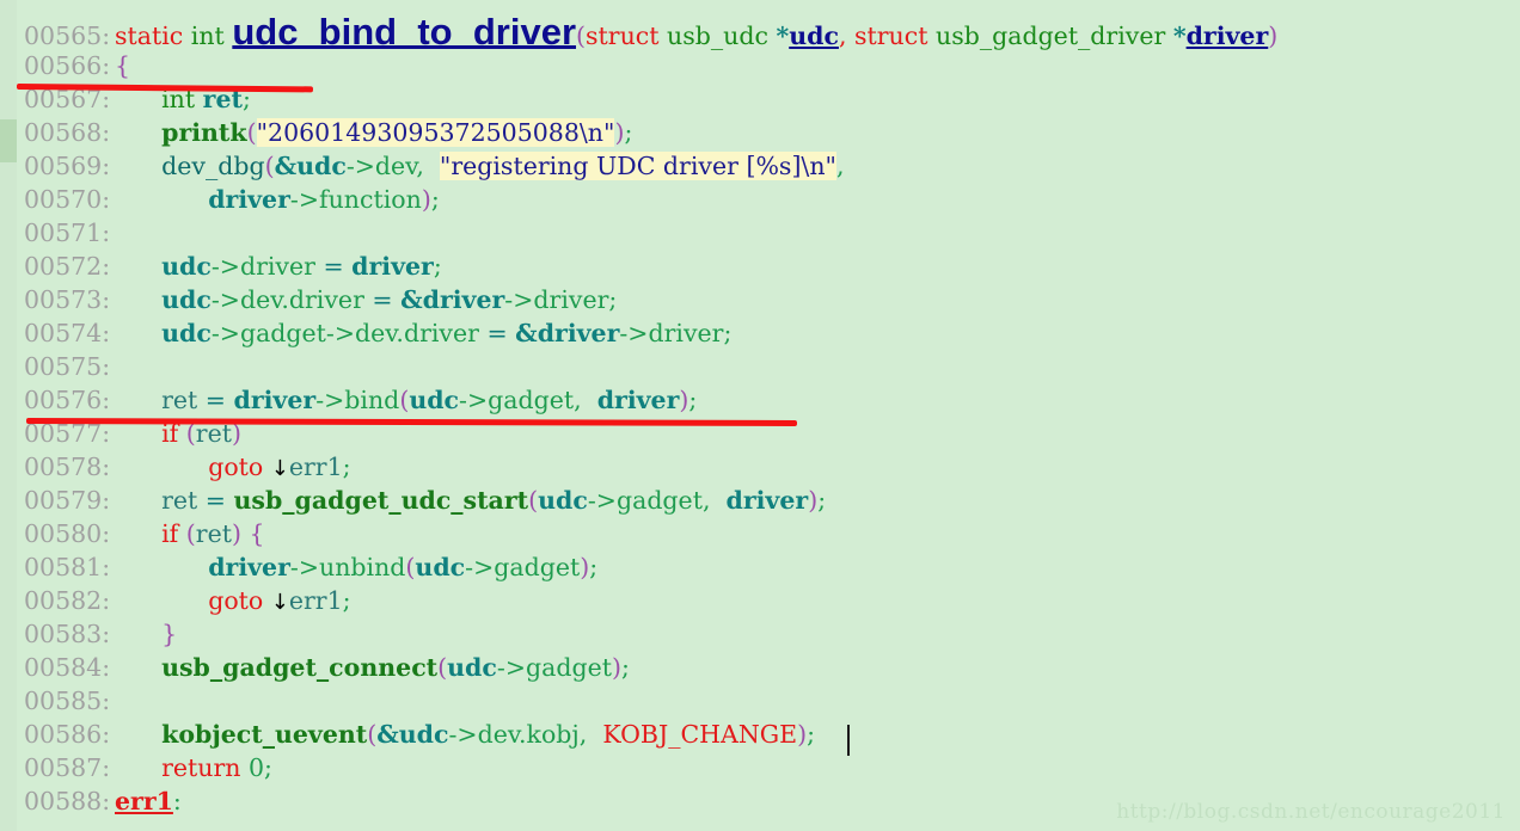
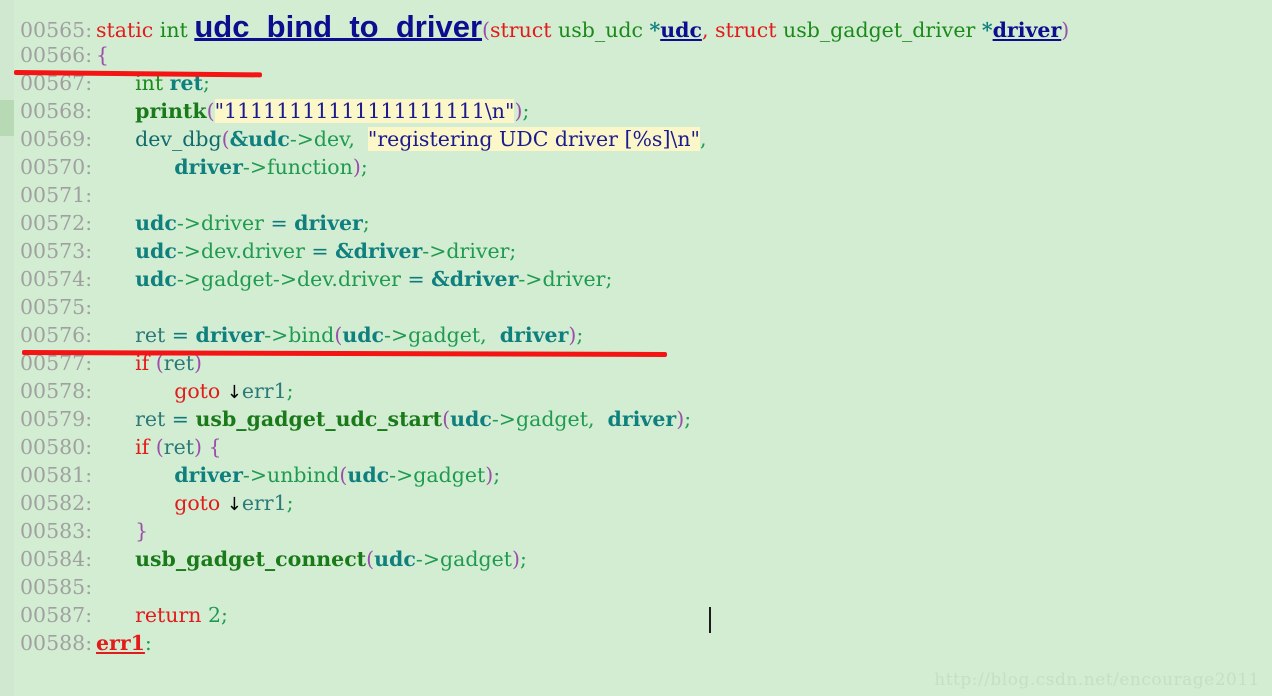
  00565: static int udc_bind_to_driver(struct usb_udc *udc, struct usb_gadget_driver *driver)
  00566: {
  00567: int ret;
- 00568: printk("20601493095372505088\n");
+ 00568: printk("11111111111111111111\n");
  00569: dev_dbg(&udc->dev, "registering UDC driver [%s]\n",
  00570: driver->function);
  00571:
  00572: udc->driver = driver;
  00573: udc->dev.driver = &driver->driver;
  00574: udc->gadget->dev.driver = &driver->driver;
  00575:
  00576: ret = driver->bind(udc->gadget, driver);
  00577: if (ret)
  00578: goto ↓err1;
  00579: ret = usb_gadget_udc_start(udc->gadget, driver);
  00580: if (ret) {
  00581: driver->unbind(udc->gadget);
  00582: goto ↓err1;
  00583: }
  00584: usb_gadget_connect(udc->gadget);
  00585:
- 00586: kobject_uevent(&udc->dev.kobj, KOBJ_CHANGE);
- 00587: return 0;
+ 00587: return 2;
  00588: err1:
